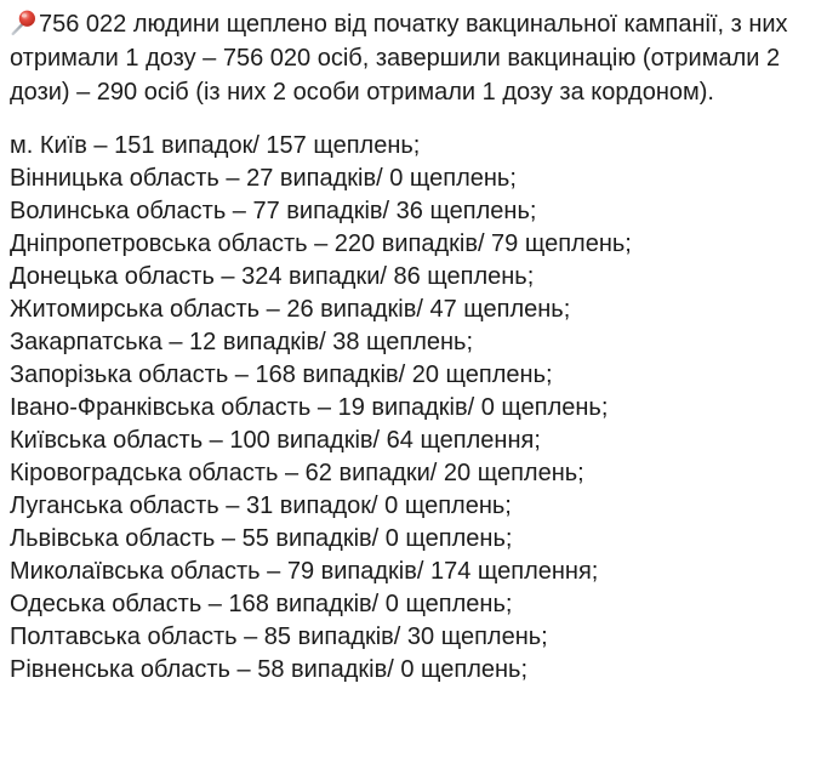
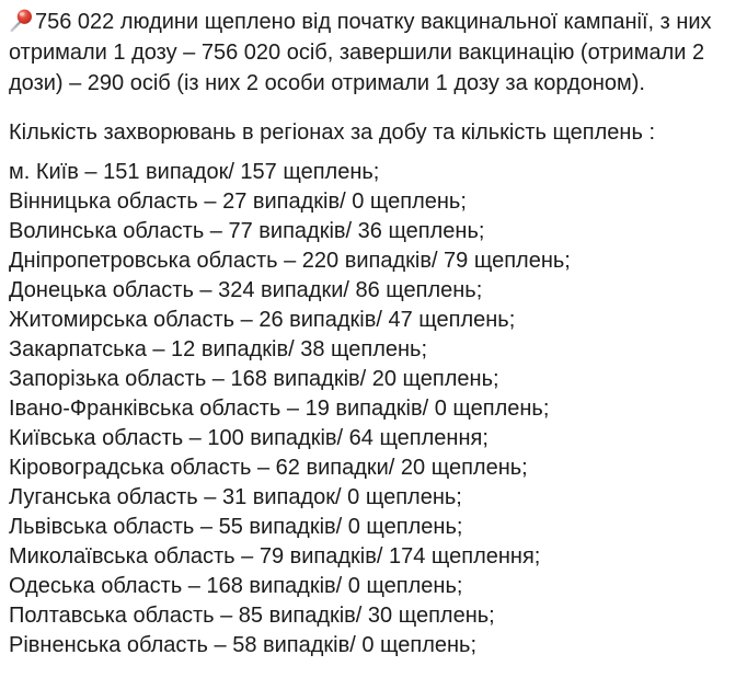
  756 022 людини щеплено від початку вакцинальної кампанії, з них отримали 1 дозу – 756 020 осіб, завершили вакцинацію (отримали 2 дози) – 290 осіб (із них 2 особи отримали 1 дозу за кордоном).
+ Кількість захворювань в регіонах за добу та кількість щеплень :
  м. Київ – 151 випадок/ 157 щеплень;
  Вінницька область – 27 випадків/ 0 щеплень;
  Волинська область – 77 випадків/ 36 щеплень;
  Дніпропетровська область – 220 випадків/ 79 щеплень;
  Донецька область – 324 випадки/ 86 щеплень;
  Житомирська область – 26 випадків/ 47 щеплень;
  Закарпатська – 12 випадків/ 38 щеплень;
  Запорізька область – 168 випадків/ 20 щеплень;
  Івано-Франківська область – 19 випадків/ 0 щеплень;
  Київська область – 100 випадків/ 64 щеплення;
  Кіровоградська область – 62 випадки/ 20 щеплень;
  Луганська область – 31 випадок/ 0 щеплень;
  Львівська область – 55 випадків/ 0 щеплень;
  Миколаївська область – 79 випадків/ 174 щеплення;
  Одеська область – 168 випадків/ 0 щеплень;
  Полтавська область – 85 випадків/ 30 щеплень;
  Рівненська область – 58 випадків/ 0 щеплень;
